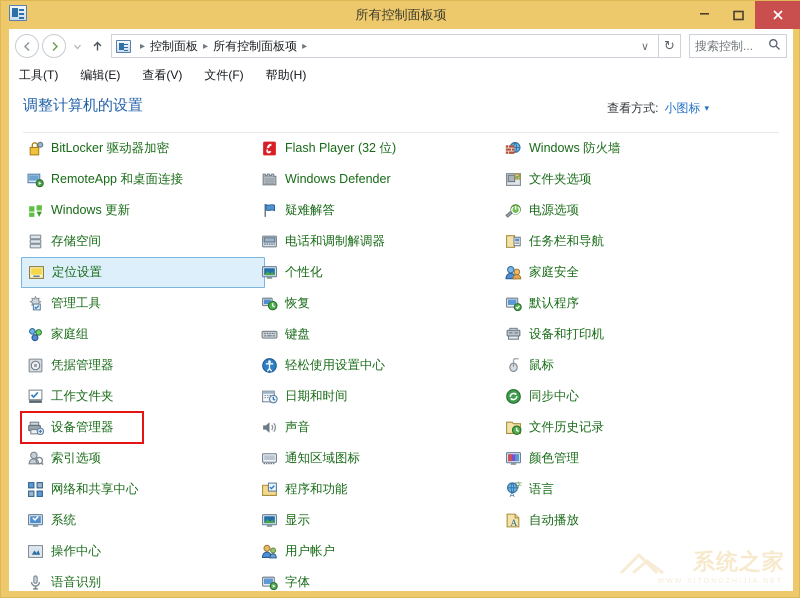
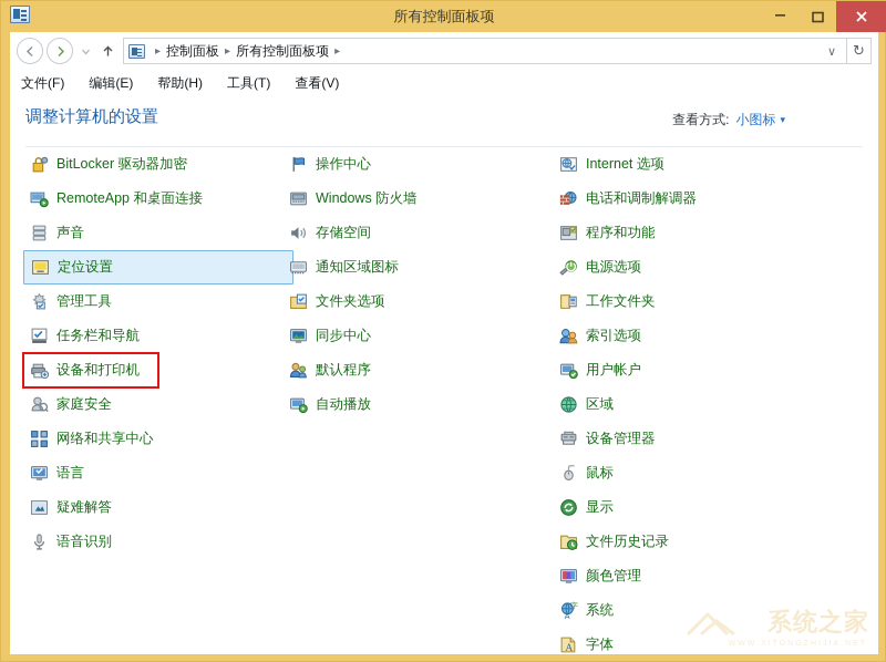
  所有控制面板项
  ▸
  控制面板
  ▸
  所有控制面板项
  ▸
  ∨
  ↻
- 搜索控制...
- 工具(T)
+ 文件(F)
  编辑(E)
- 查看(V)
+ 帮助(H)
- 文件(F)
+ 工具(T)
- 帮助(H)
+ 查看(V)
  调整计算机的设置
  查看方式:
  小图标
  ▾
  BitLocker 驱动器加密
  RemoteApp 和桌面连接
- Windows 更新
- 存储空间
+ 声音
  定位设置
  管理工具
- 家庭组
- 凭据管理器
- 工作文件夹
+ 任务栏和导航
- 设备管理器
+ 设备和打印机
- 索引选项
+ 家庭安全
  网络和共享中心
- 系统
+ 语言
- 操作中心
+ 疑难解答
  语音识别
- Flash Player (32 位)
- Windows Defender
- 疑难解答
+ 操作中心
- 电话和调制解调器
+ Windows 防火墙
- 个性化
- 恢复
- 键盘
- 轻松使用设置中心
- 日期和时间
- 声音
+ 存储空间
  通知区域图标
- 程序和功能
+ 文件夹选项
- 显示
+ 同步中心
- 用户帐户
+ 默认程序
- 字体
+ 自动播放
+ Internet 选项
- Windows 防火墙
+ 电话和调制解调器
- 文件夹选项
+ 程序和功能
  电源选项
- 任务栏和导航
+ 工作文件夹
- 家庭安全
+ 索引选项
- 默认程序
+ 用户帐户
+ 区域
- 设备和打印机
+ 设备管理器
  鼠标
- 同步中心
+ 显示
  文件历史记录
  颜色管理
  A
- 语言
+ 系统
  A
- 自动播放
+ 字体
  系统之家
